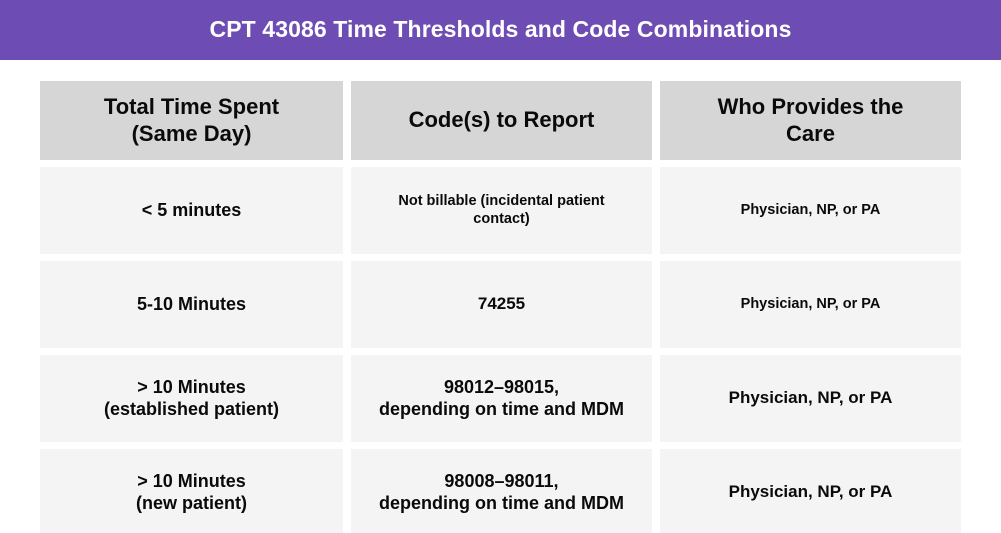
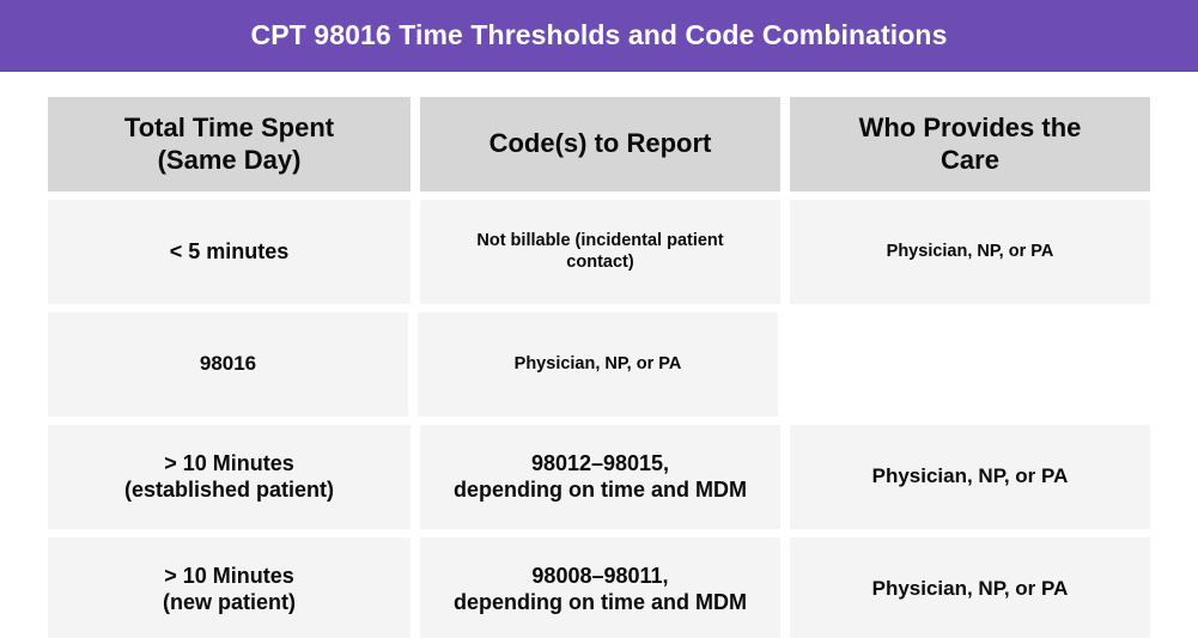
- CPT 43086 Time Thresholds and Code Combinations
+ CPT 98016 Time Thresholds and Code Combinations
  Total Time Spent
  (Same Day)
  Code(s) to Report
  Who Provides the
  Care
  < 5 minutes
  Not billable (incidental patient
  contact)
  Physician, NP, or PA
- 5-10 Minutes
- 74255
+ 98016
  Physician, NP, or PA
  > 10 Minutes
  (established patient)
  98012–98015,
  depending on time and MDM
  Physician, NP, or PA
  > 10 Minutes
  (new patient)
  98008–98011,
  depending on time and MDM
  Physician, NP, or PA
